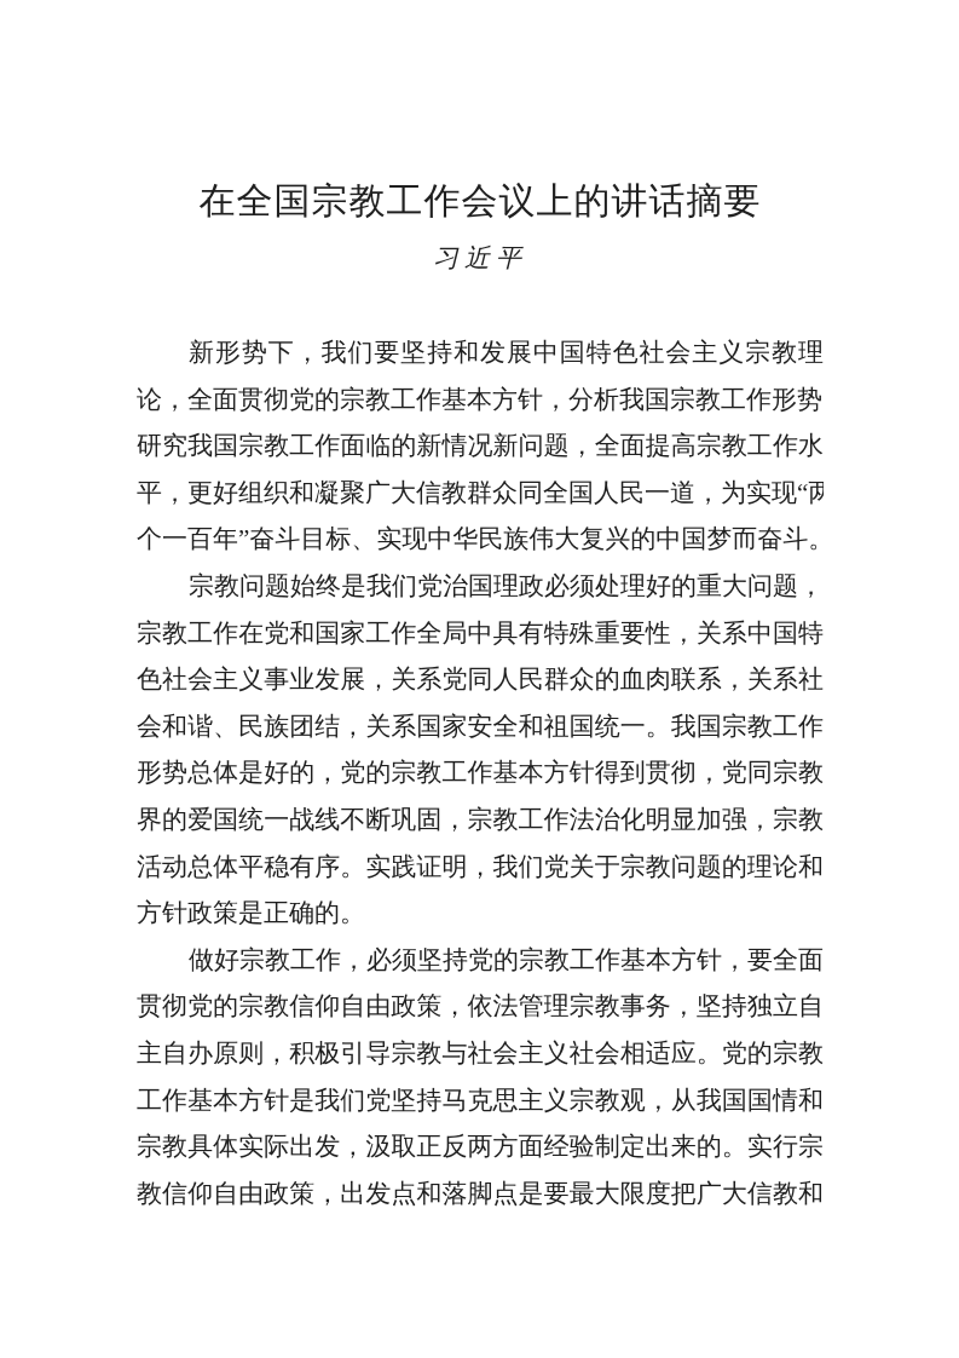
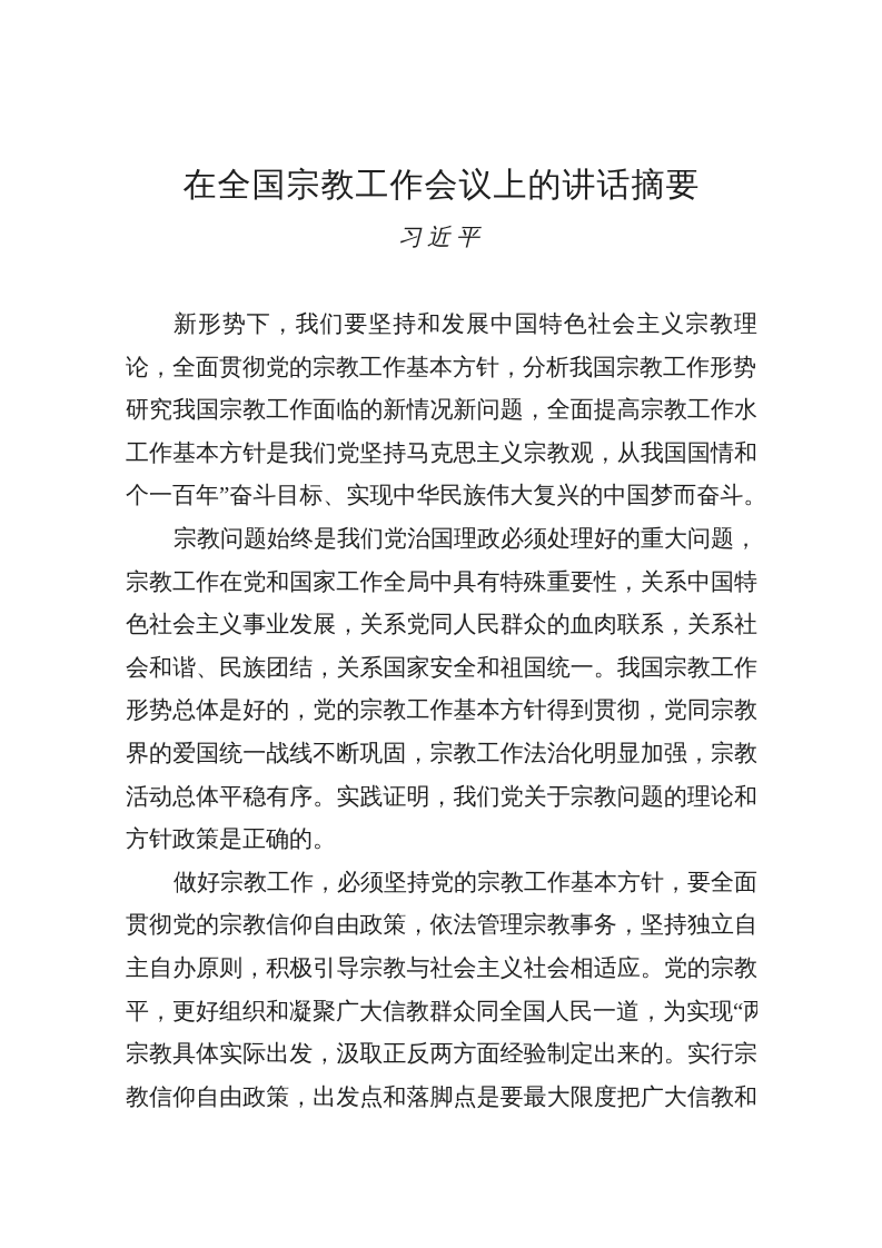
  在全国宗教工作会议上的讲话摘要
  习近平
  新形势下，我们要坚持和发展中国特色社会主义宗教理
  论，全面贯彻党的宗教工作基本方针，分析我国宗教工作形势
  研究我国宗教工作面临的新情况新问题，全面提高宗教工作水
- 平，更好组织和凝聚广大信教群众同全国人民一道，为实现“两
+ 工作基本方针是我们党坚持马克思主义宗教观，从我国国情和
  个一百年”奋斗目标、实现中华民族伟大复兴的中国梦而奋斗。
  宗教问题始终是我们党治国理政必须处理好的重大问题，
  宗教工作在党和国家工作全局中具有特殊重要性，关系中国特
  色社会主义事业发展，关系党同人民群众的血肉联系，关系社
  会和谐、民族团结，关系国家安全和祖国统一。我国宗教工作
  形势总体是好的，党的宗教工作基本方针得到贯彻，党同宗教
  界的爱国统一战线不断巩固，宗教工作法治化明显加强，宗教
  活动总体平稳有序。实践证明，我们党关于宗教问题的理论和
  方针政策是正确的。
  做好宗教工作，必须坚持党的宗教工作基本方针，要全面
  贯彻党的宗教信仰自由政策，依法管理宗教事务，坚持独立自
  主自办原则，积极引导宗教与社会主义社会相适应。党的宗教
- 工作基本方针是我们党坚持马克思主义宗教观，从我国国情和
+ 平，更好组织和凝聚广大信教群众同全国人民一道，为实现“两
  宗教具体实际出发，汲取正反两方面经验制定出来的。实行宗
  教信仰自由政策，出发点和落脚点是要最大限度把广大信教和
